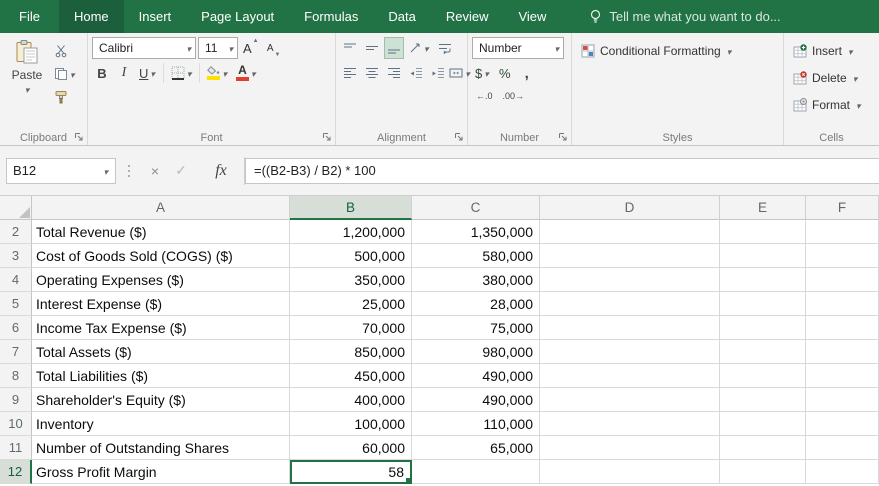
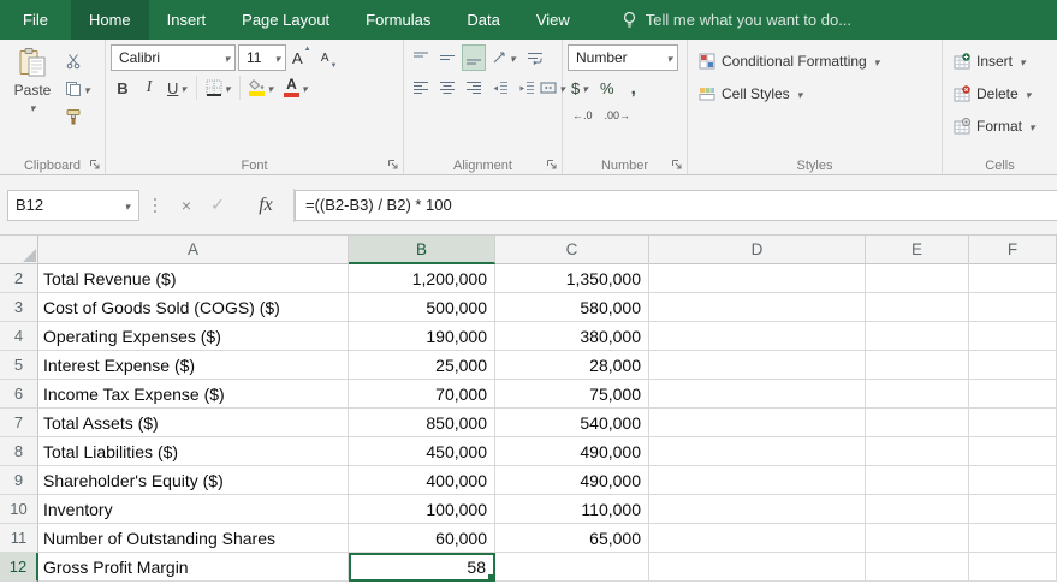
  File
  Home
  Insert
  Page Layout
  Formulas
  Data
- Review
  View
  Tell me what you want to do...
  Paste
  Clipboard
  Calibri
  11
  A
  A
  B
  I
  U
  A
  Font
  Alignment
  Number
  $
  %
  ,
  ←.0
  .00→
  Number
  Conditional Formatting
+ Cell Styles
  Styles
  Insert
  Delete
  Format
  Cells
  B12
  ×
  ✓
  fx
  =((B2-B3) / B2) * 100
  A
  B
  C
  D
  E
  F
  2
  Total Revenue ($)
  1,200,000
  1,350,000
  3
  Cost of Goods Sold (COGS) ($)
  500,000
  580,000
  4
  Operating Expenses ($)
- 350,000
+ 190,000
  380,000
  5
  Interest Expense ($)
  25,000
  28,000
  6
  Income Tax Expense ($)
  70,000
  75,000
  7
  Total Assets ($)
  850,000
- 980,000
+ 540,000
  8
  Total Liabilities ($)
  450,000
  490,000
  9
  Shareholder's Equity ($)
  400,000
  490,000
  10
  Inventory
  100,000
  110,000
  11
  Number of Outstanding Shares
  60,000
  65,000
  12
  Gross Profit Margin
  58
